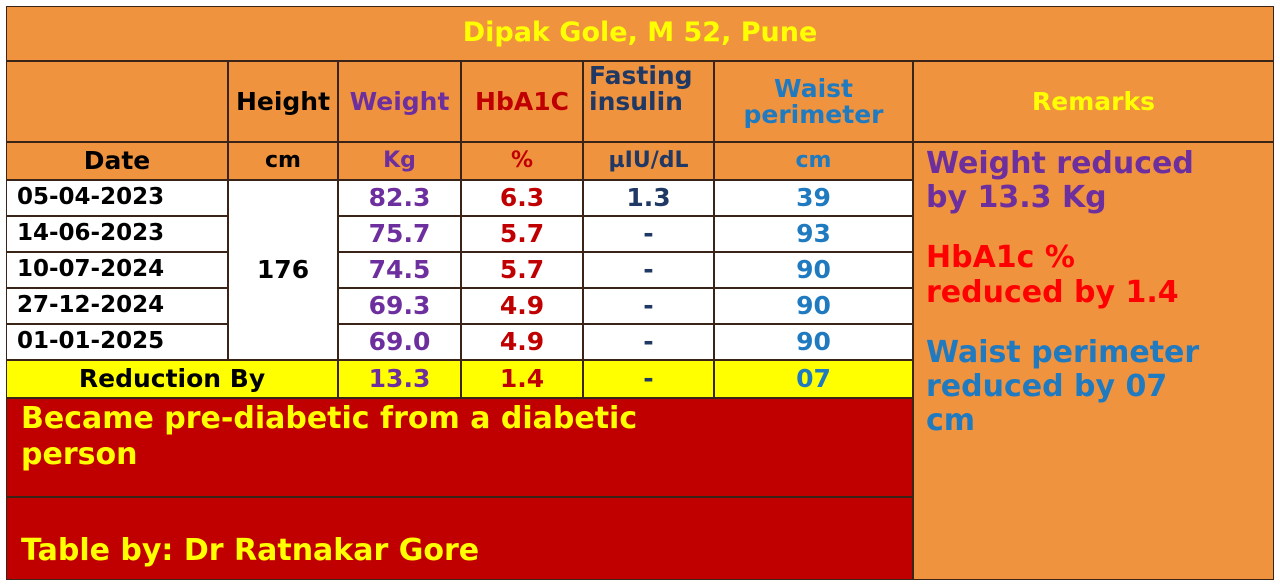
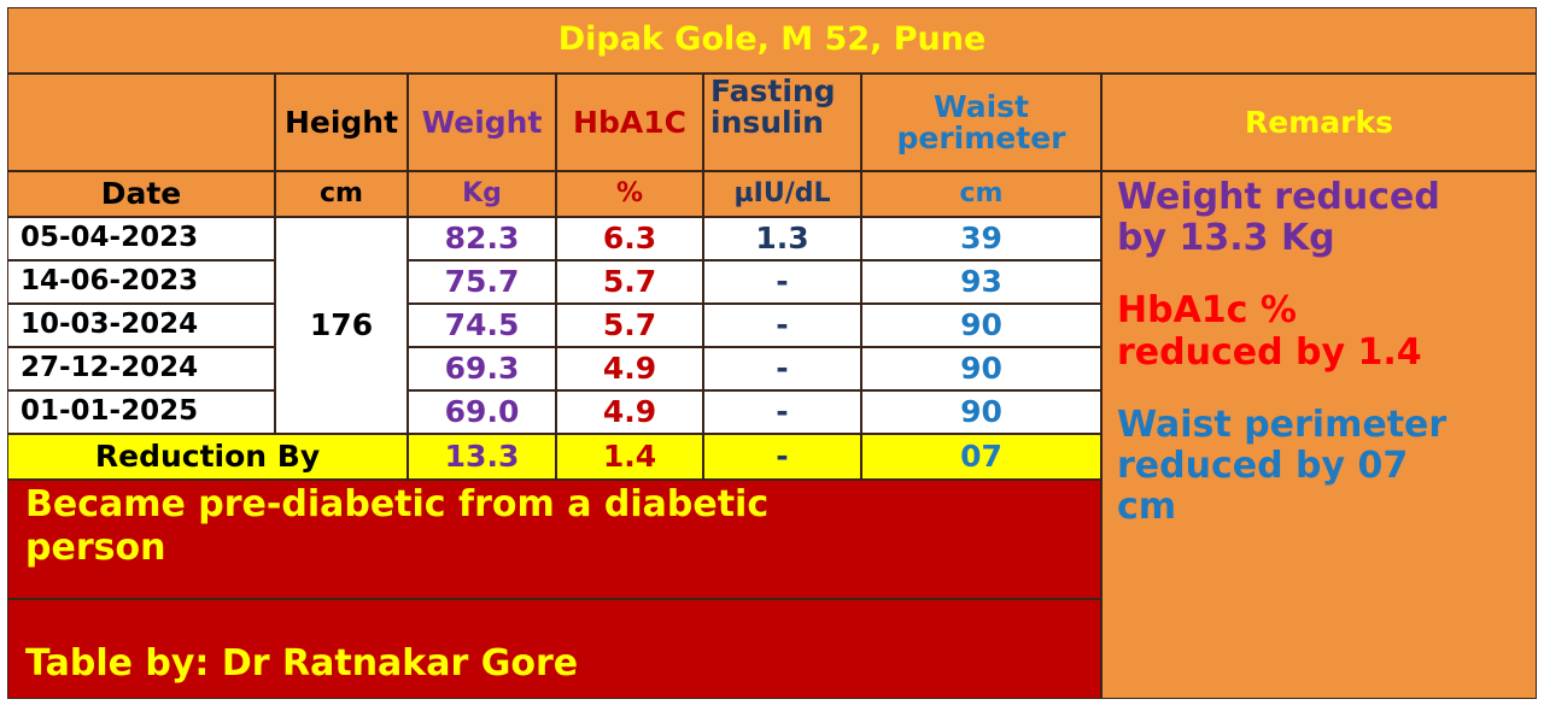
  Dipak Gole, M 52, Pune
  Height
  Weight
  HbA1C
  Fasting
  insulin
  Waist
  perimeter
  Remarks
  Date
  cm
  Kg
  %
  µIU/dL
  cm
  Weight reduced
  by 13.3 Kg
  HbA1c %
  reduced by 1.4
  Waist perimeter
  reduced by 07
  cm
  176
  05-04-2023
  82.3
  6.3
  1.3
  39
  14-06-2023
  75.7
  5.7
  -
  93
- 10-07-2024
+ 10-03-2024
  74.5
  5.7
  -
  90
  27-12-2024
  69.3
  4.9
  -
  90
  01-01-2025
  69.0
  4.9
  -
  90
  Reduction By
  13.3
  1.4
  -
  07
  Became pre-diabetic from a diabetic
  person
  Table by: Dr Ratnakar Gore
